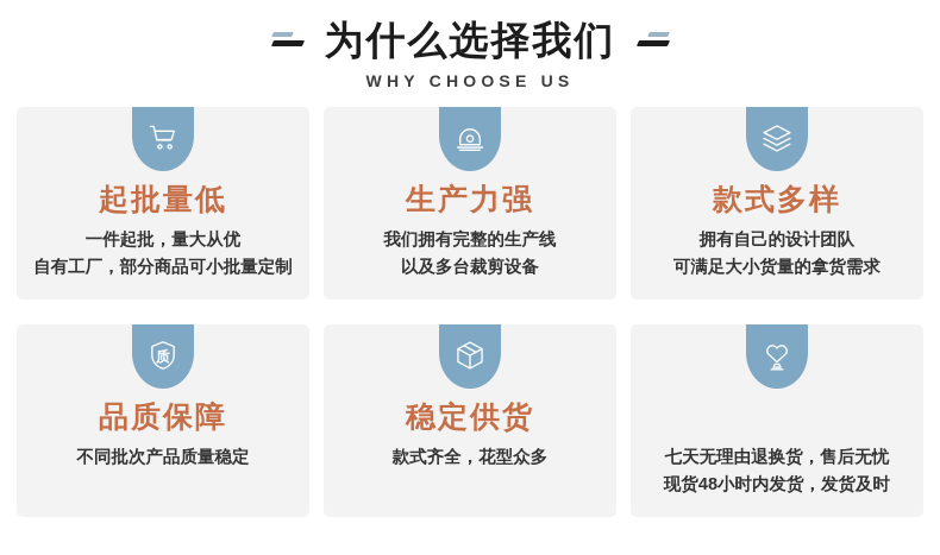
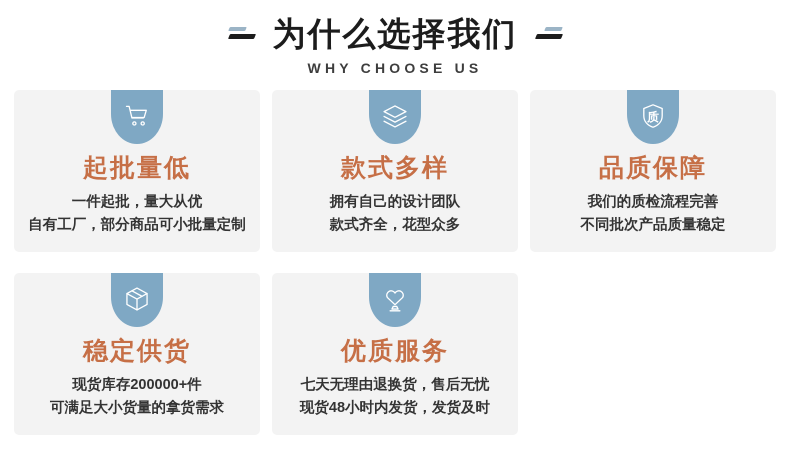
  为什么选择我们
  WHY CHOOSE US
  起批量低
  一件起批，量大从优
  自有工厂，部分商品可小批量定制
- 生产力强
- 我们拥有完整的生产线
- 以及多台裁剪设备
  款式多样
  拥有自己的设计团队
- 可满足大小货量的拿货需求
+ 款式齐全，花型众多
  质
  品质保障
+ 我们的质检流程完善
  不同批次产品质量稳定
  稳定供货
+ 现货库存200000+件
- 款式齐全，花型众多
+ 可满足大小货量的拿货需求
+ 优质服务
  七天无理由退换货，售后无忧
  现货48小时内发货，发货及时
